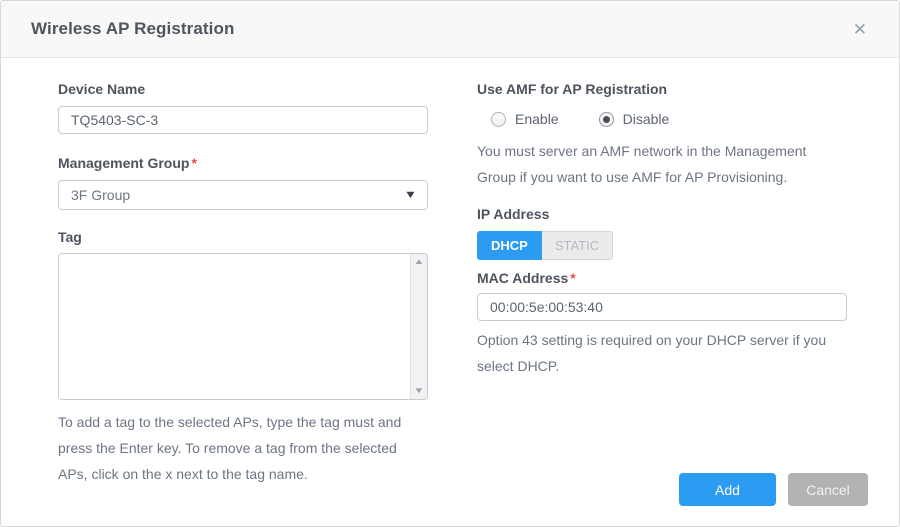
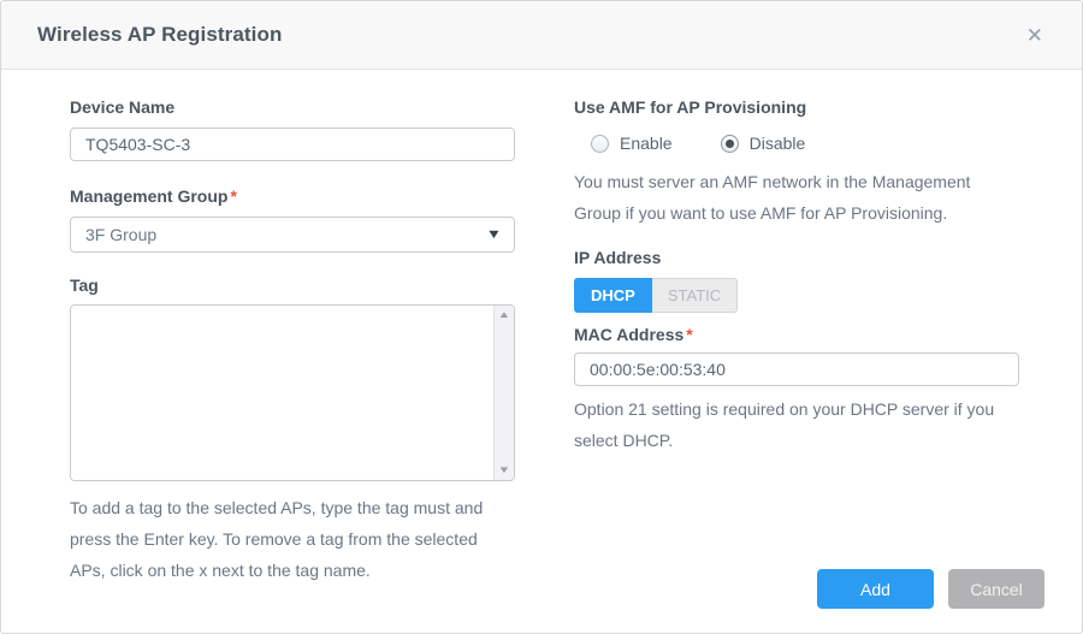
  Wireless AP Registration
  ✕
  Device Name
  TQ5403-SC-3
  Management Group *
  3F Group
  ▼
  Tag
  ▲
  ▼
  To add a tag to the selected APs, type the tag must and press the Enter key. To remove a tag from the selected APs, click on the x next to the tag name.
- Use AMF for AP Registration
+ Use AMF for AP Provisioning
  Enable
  Disable
  You must server an AMF network in the Management Group if you want to use AMF for AP Provisioning.
  IP Address
  DHCP
  STATIC
  MAC Address *
  00:00:5e:00:53:40
- Option 43 setting is required on your DHCP server if you select DHCP.
+ Option 21 setting is required on your DHCP server if you select DHCP.
  Add
  Cancel
